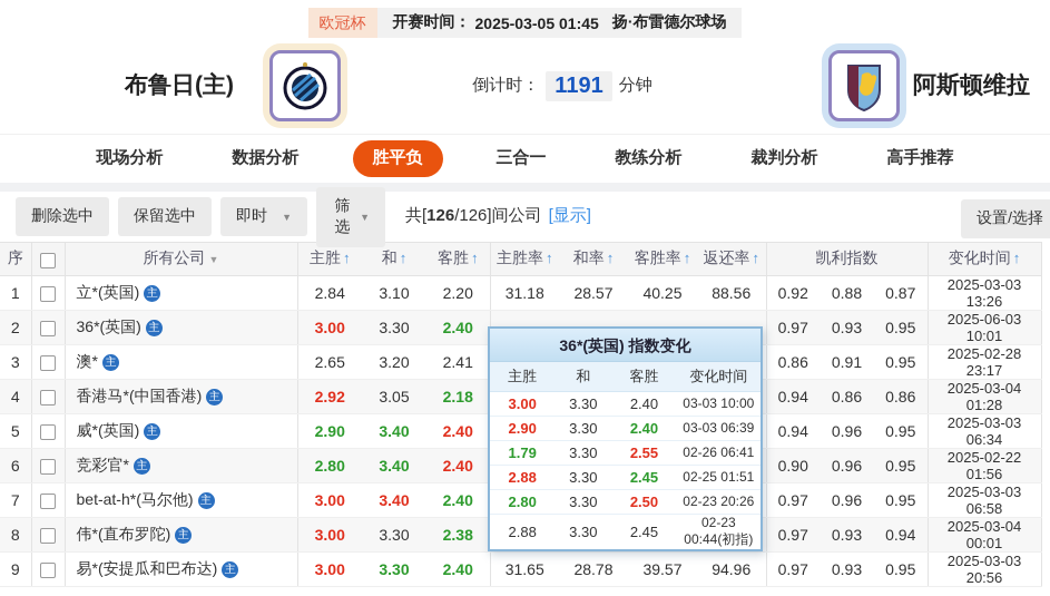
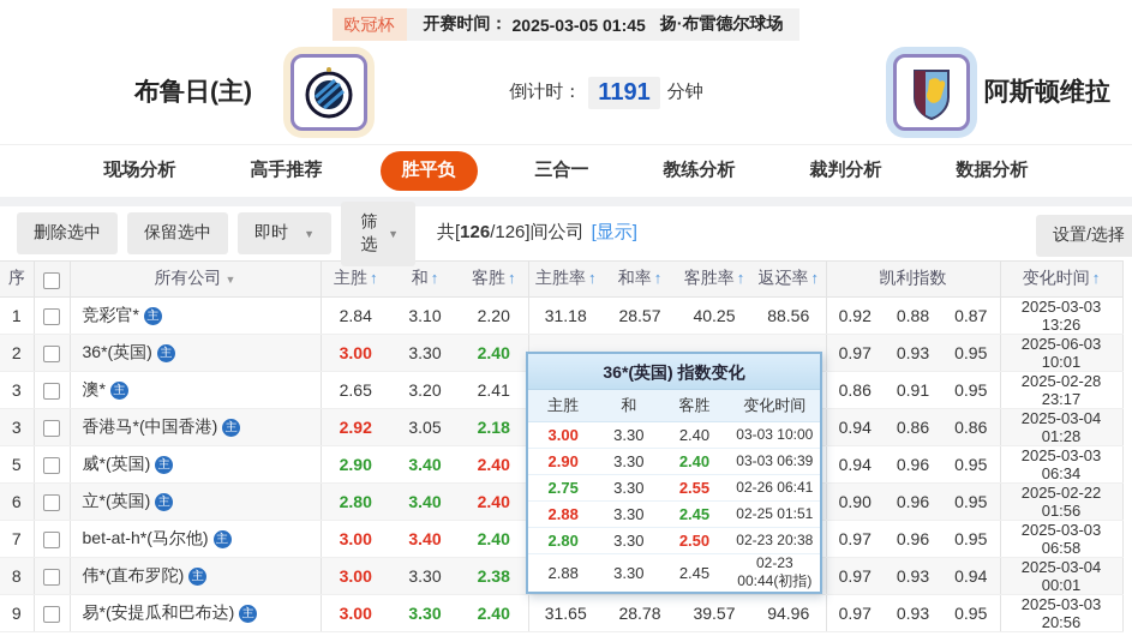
  欧冠杯
  开赛时间：
  2025-03-05 01:45
  扬·布雷德尔球场
  布鲁日(主)
  倒计时：
  1191
  分钟
  阿斯顿维拉
  现场分析
- 数据分析
+ 高手推荐
  胜平负
  三合一
  教练分析
  裁判分析
- 高手推荐
+ 数据分析
  删除选中
  保留选中
  即时
  ▼
  筛选
  ▼
  共[126/126]间公司
  [显示]
  设置/选择
  序		所有公司 ▼	主胜 ↑	和 ↑	客胜 ↑	主胜率 ↑	和率 ↑	客胜率 ↑	返还率 ↑	凯利指数	变化时间 ↑
- 1		立*(英国) 主	2.84	3.10	2.20	31.18	28.57	40.25	88.56	0.92	0.88	0.87	2025-03-03 13:26
+ 1		竞彩官* 主	2.84	3.10	2.20	31.18	28.57	40.25	88.56	0.92	0.88	0.87	2025-03-03 13:26
  2		36*(英国) 主	3.00	3.30	2.40					0.97	0.93	0.95	2025-06-03 10:01
  3		澳* 主	2.65	3.20	2.41					0.86	0.91	0.95	2025-02-28 23:17
- 4		香港马*(中国香港) 主	2.92	3.05	2.18					0.94	0.86	0.86	2025-03-04 01:28
+ 3		香港马*(中国香港) 主	2.92	3.05	2.18					0.94	0.86	0.86	2025-03-04 01:28
  5		威*(英国) 主	2.90	3.40	2.40					0.94	0.96	0.95	2025-03-03 06:34
- 6		竞彩官* 主	2.80	3.40	2.40					0.90	0.96	0.95	2025-02-22 01:56
+ 6		立*(英国) 主	2.80	3.40	2.40					0.90	0.96	0.95	2025-02-22 01:56
  7		bet-at-h*(马尔他) 主	3.00	3.40	2.40					0.97	0.96	0.95	2025-03-03 06:58
  8		伟*(直布罗陀) 主	3.00	3.30	2.38					0.97	0.93	0.94	2025-03-04 00:01
  9		易*(安提瓜和巴布达) 主	3.00	3.30	2.40	31.65	28.78	39.57	94.96	0.97	0.93	0.95	2025-03-03 20:56
  36*(英国) 指数变化
  主胜	和	客胜	变化时间
  3.00	3.30	2.40	03-03 10:00
  2.90	3.30	2.40	03-03 06:39
- 1.79	3.30	2.55	02-26 06:41
+ 2.75	3.30	2.55	02-26 06:41
  2.88	3.30	2.45	02-25 01:51
- 2.80	3.30	2.50	02-23 20:26
+ 2.80	3.30	2.50	02-23 20:38
  2.88	3.30	2.45	02-23 00:44(初指)
